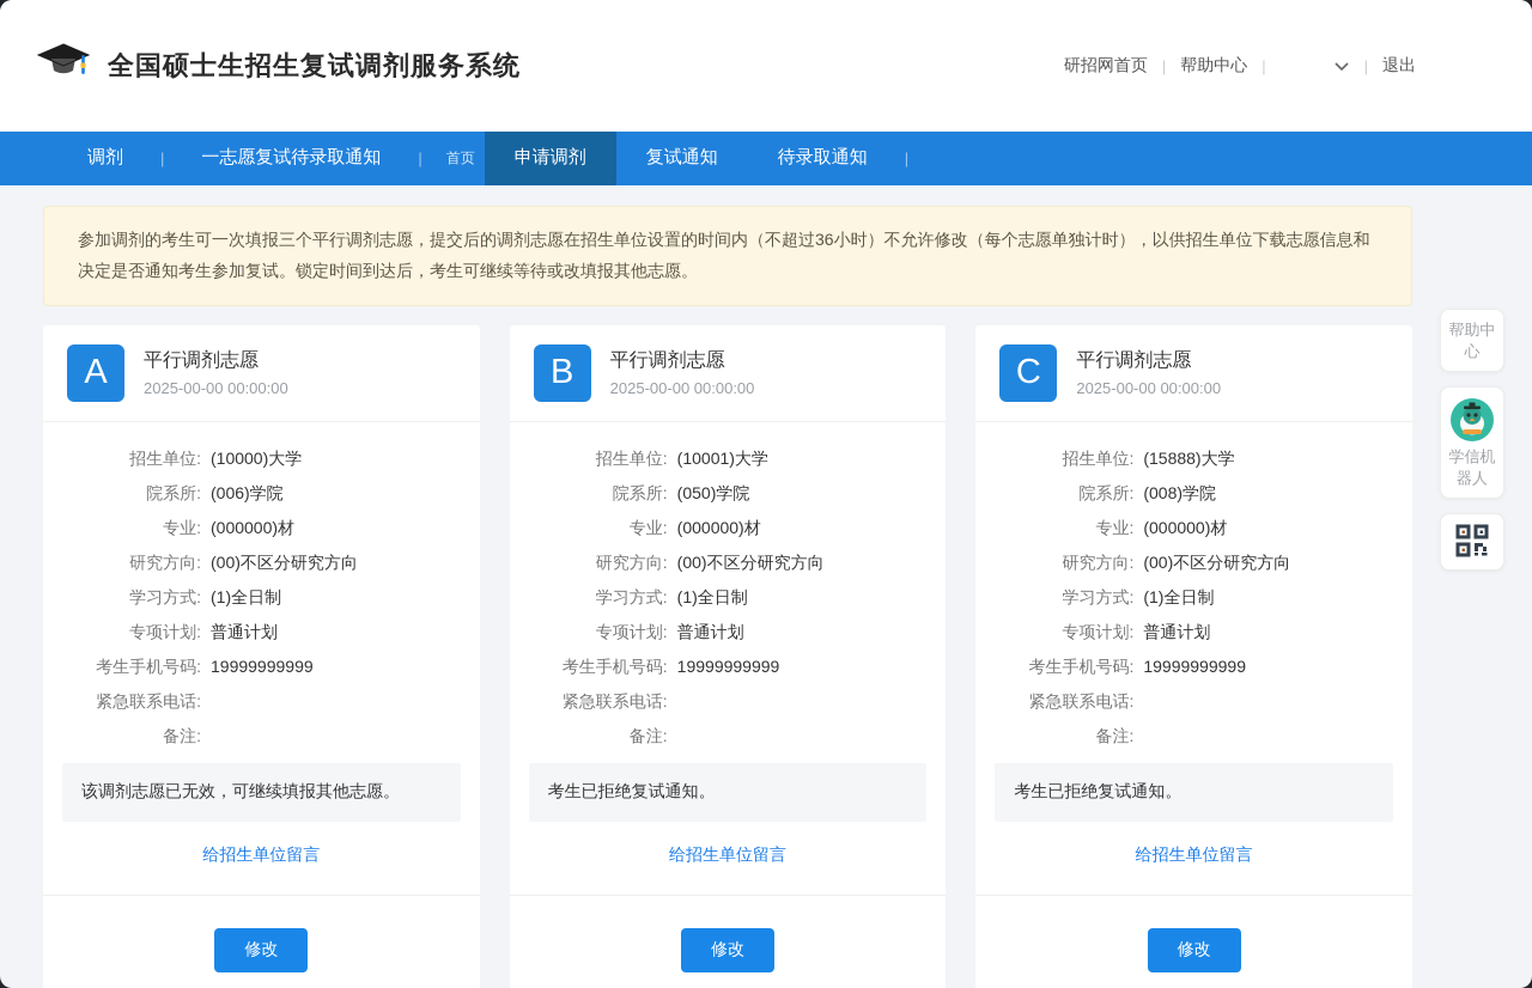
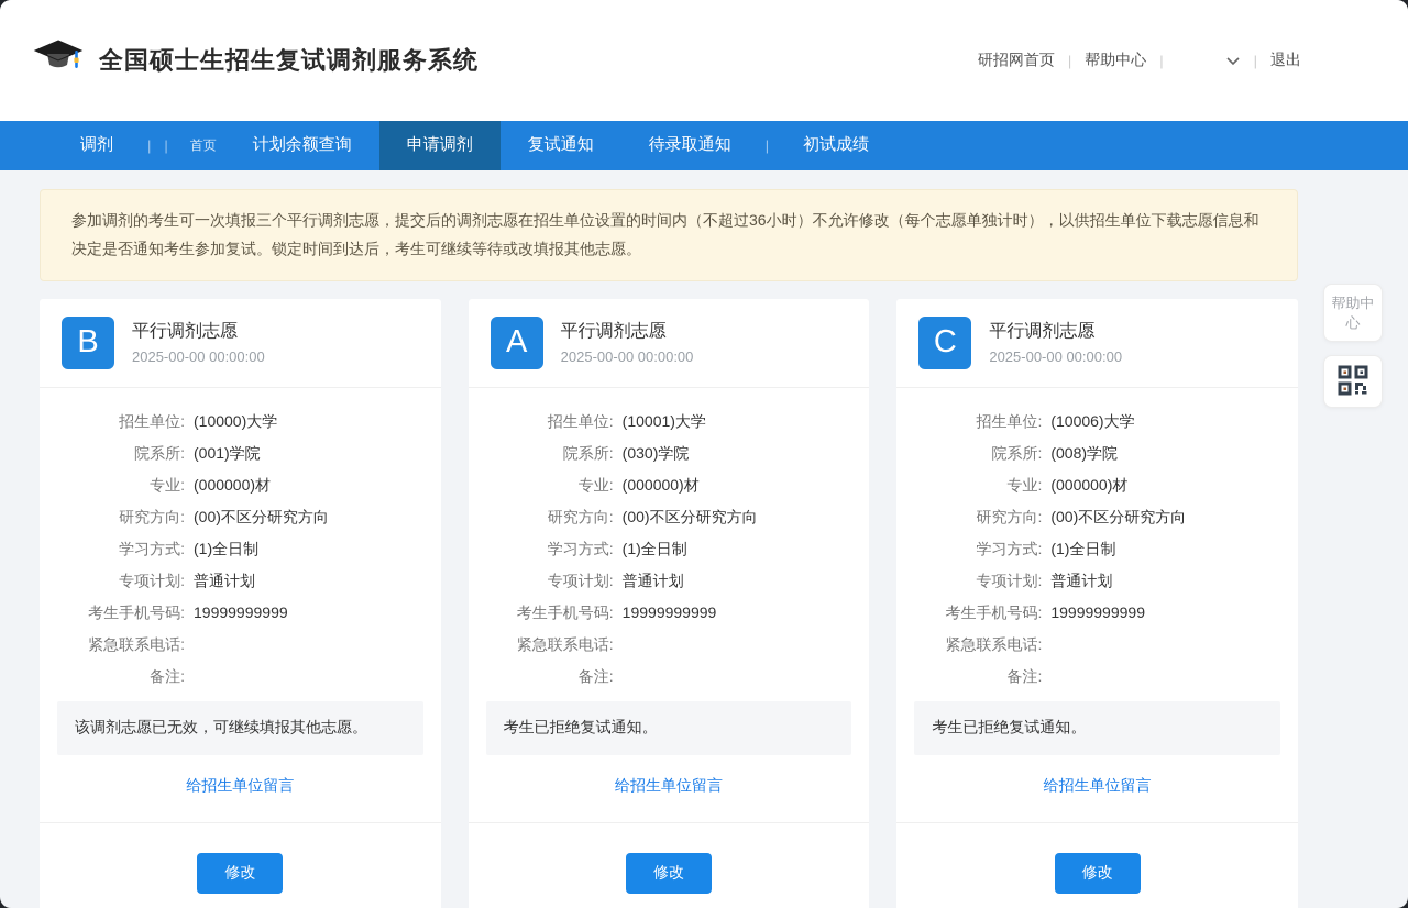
  全国硕士生招生复试调剂服务系统
  研招网首页
  |
  帮助中心
  |
  |
  退出
  调剂
  |
- 一志愿复试待录取通知
  |
  首页
+ 计划余额查询
  申请调剂
  复试通知
  待录取通知
  |
+ 初试成绩
  参加调剂的考生可一次填报三个平行调剂志愿，提交后的调剂志愿在招生单位设置的时间内（不超过36小时）不允许修改（每个志愿单独计时），以供招生单位下载志愿信息和决定是否通知考生参加复试。锁定时间到达后，考生可继续等待或改填报其他志愿。
- A
+ B
  平行调剂志愿
  2025-00-00 00:00:00
  招生单位:
  (10000)大学
  院系所:
- (006)学院
+ (001)学院
  专业:
  (000000)材
  研究方向:
  (00)不区分研究方向
  学习方式:
  (1)全日制
  专项计划:
  普通计划
  考生手机号码:
  19999999999
  紧急联系电话:
  备注:
  该调剂志愿已无效，可继续填报其他志愿。
  给招生单位留言
  修改
- B
+ A
  平行调剂志愿
  2025-00-00 00:00:00
  招生单位:
  (10001)大学
  院系所:
- (050)学院
+ (030)学院
  专业:
  (000000)材
  研究方向:
  (00)不区分研究方向
  学习方式:
  (1)全日制
  专项计划:
  普通计划
  考生手机号码:
  19999999999
  紧急联系电话:
  备注:
  考生已拒绝复试通知。
  给招生单位留言
  修改
  C
  平行调剂志愿
  2025-00-00 00:00:00
  招生单位:
- (15888)大学
+ (10006)大学
  院系所:
  (008)学院
  专业:
  (000000)材
  研究方向:
  (00)不区分研究方向
  学习方式:
  (1)全日制
  专项计划:
  普通计划
  考生手机号码:
  19999999999
  紧急联系电话:
  备注:
  考生已拒绝复试通知。
  给招生单位留言
  修改
  帮助中心
- 学信机器人
